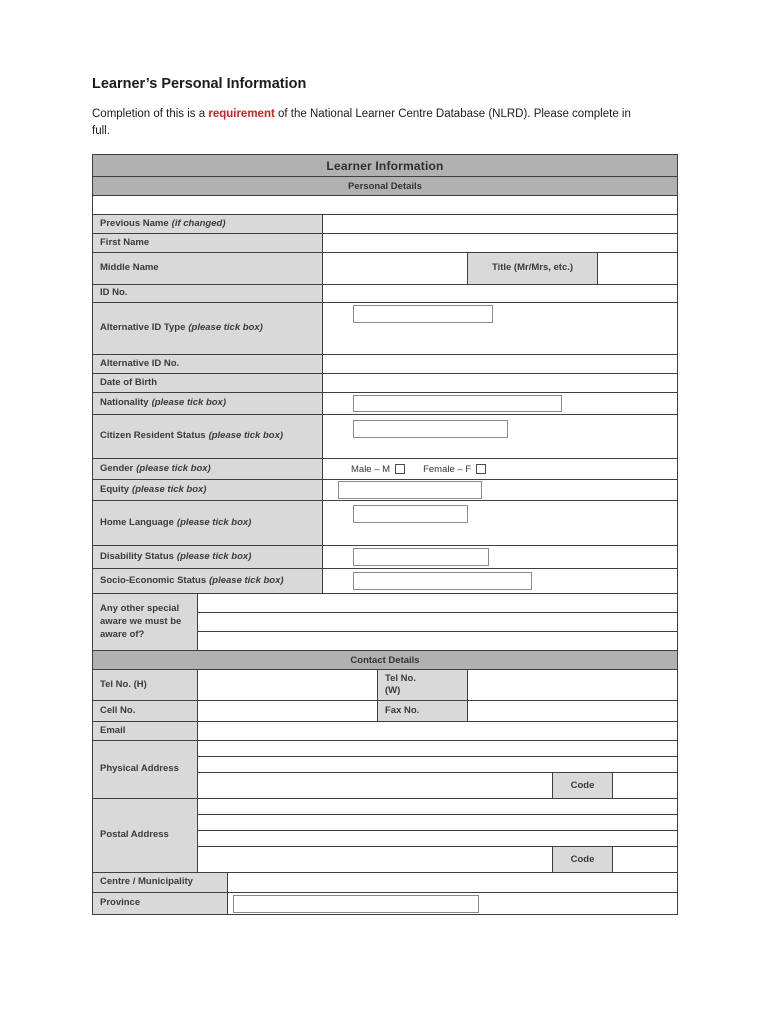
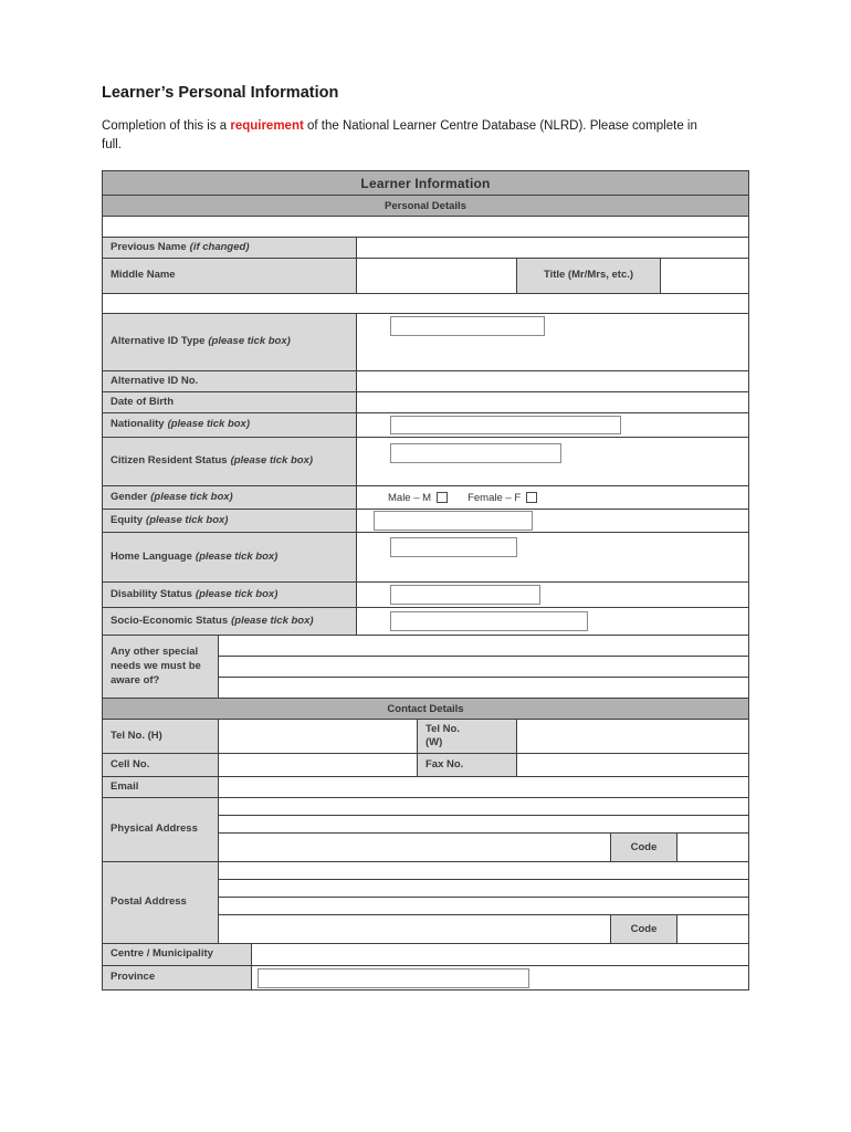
  Learner’s Personal Information
  Completion of this is a requirement of the National Learner Centre Database (NLRD). Please complete in full.
  Learner Information
  Personal Details
  Previous Name
  (if changed)
- First Name
  Middle Name
  Title (Mr/Mrs, etc.)
- ID No.
  Alternative ID Type
  (please tick box)
  Alternative ID No.
  Date of Birth
  Nationality
  (please tick box)
  Citizen Resident Status
  (please tick box)
  Gender
  (please tick box)
  Male – M
  Female – F
  Equity
  (please tick box)
  Home Language
  (please tick box)
  Disability Status
  (please tick box)
  Socio-Economic Status
  (please tick box)
- Any other special aware we must be aware of?
+ Any other special needs we must be aware of?
  Contact Details
  Tel No. (H)
  Tel No. (W)
  Cell No.
  Fax No.
  Email
  Physical Address
  Code
  Postal Address
  Code
  Centre / Municipality
  Province
